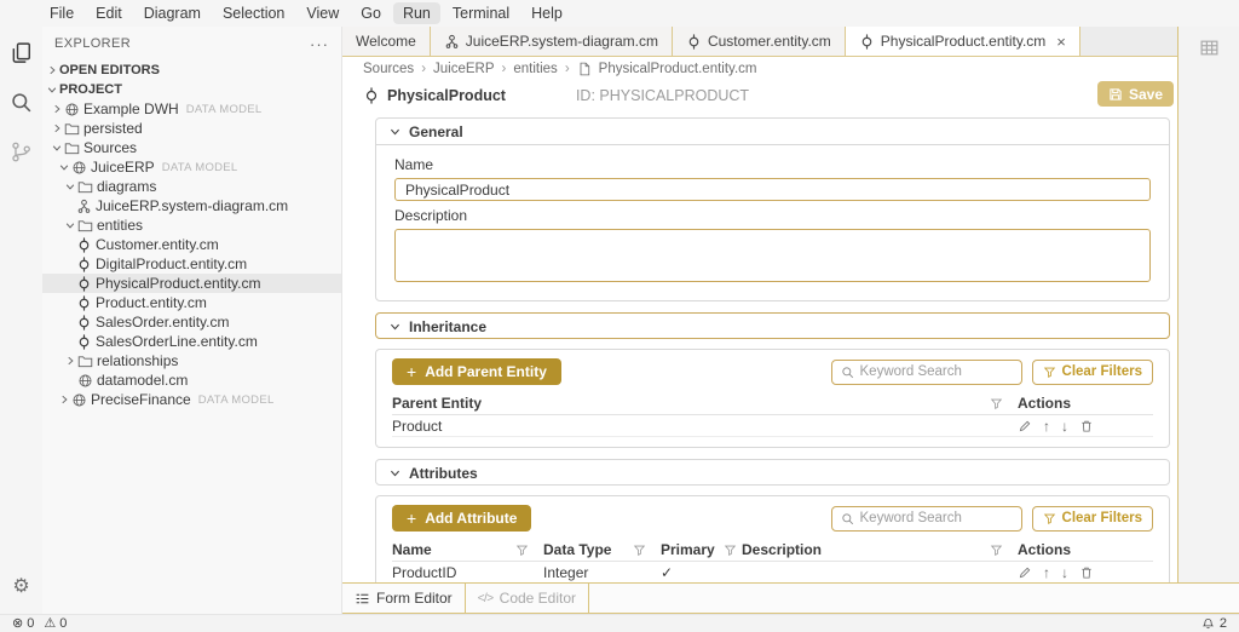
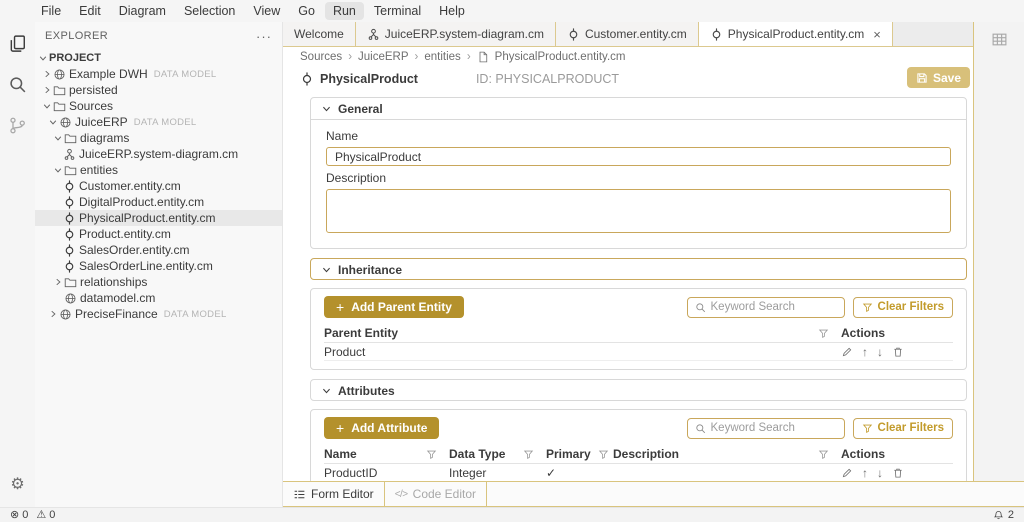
  File
  Edit
  Diagram
  Selection
  View
  Go
  Run
  Terminal
  Help
  ⚙
  EXPLORER
  ···
- OPEN EDITORS
  PROJECT
  Example DWH
  DATA MODEL
  persisted
  Sources
  JuiceERP
  DATA MODEL
  diagrams
  JuiceERP.system-diagram.cm
  entities
  Customer.entity.cm
  DigitalProduct.entity.cm
  PhysicalProduct.entity.cm
  Product.entity.cm
  SalesOrder.entity.cm
  SalesOrderLine.entity.cm
  relationships
  datamodel.cm
  PreciseFinance
  DATA MODEL
  Welcome
  JuiceERP.system-diagram.cm
  Customer.entity.cm
  PhysicalProduct.entity.cm
  ×
  Sources
  ›
  JuiceERP
  ›
  entities
  ›
  PhysicalProduct.entity.cm
  PhysicalProduct
  ID: PHYSICALPRODUCT
  Save
  General
  Name
  PhysicalProduct
  Description
  Inheritance
  +
  Add Parent Entity
  Keyword Search
  Clear Filters
  Parent Entity
  Actions
  Product
  ↑
  ↓
  Attributes
  +
  Add Attribute
  Keyword Search
  Clear Filters
  Name
  Data Type
  Primary
  Description
  Actions
  ProductID
  Integer
  ✓
  ↑
  ↓
  Form Editor
  </>
  Code Editor
  ⊗
  0
  ⚠
  0
  2
